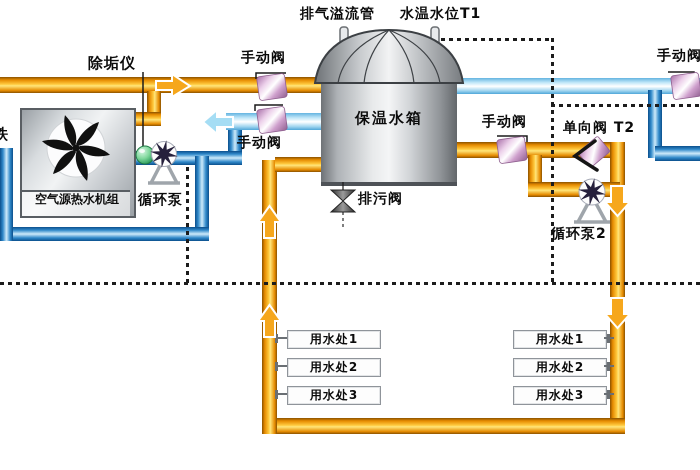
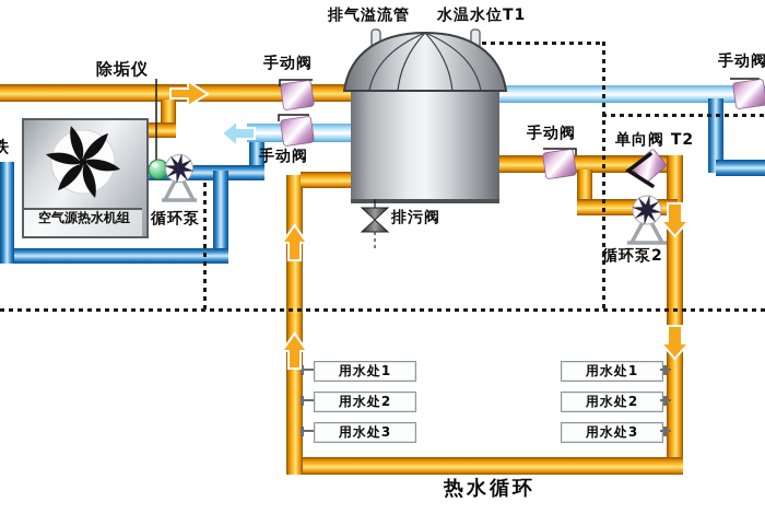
  用水处1
  用水处2
  用水处3
  用水处1
  用水处2
  用水处3
  排气溢流管
  水温水位T1
  除垢仪
  手动阀
  手动阀
- 保温水箱
  手动阀
  单向阀 T2
  手动阀
  空气源热水机组
  循环泵
  排污阀
  循环泵2
+ 热水循环
  铁
